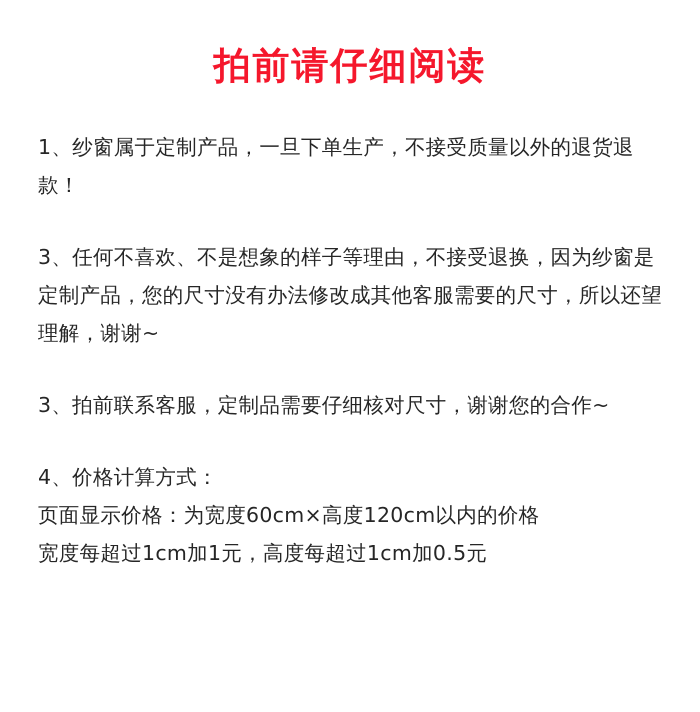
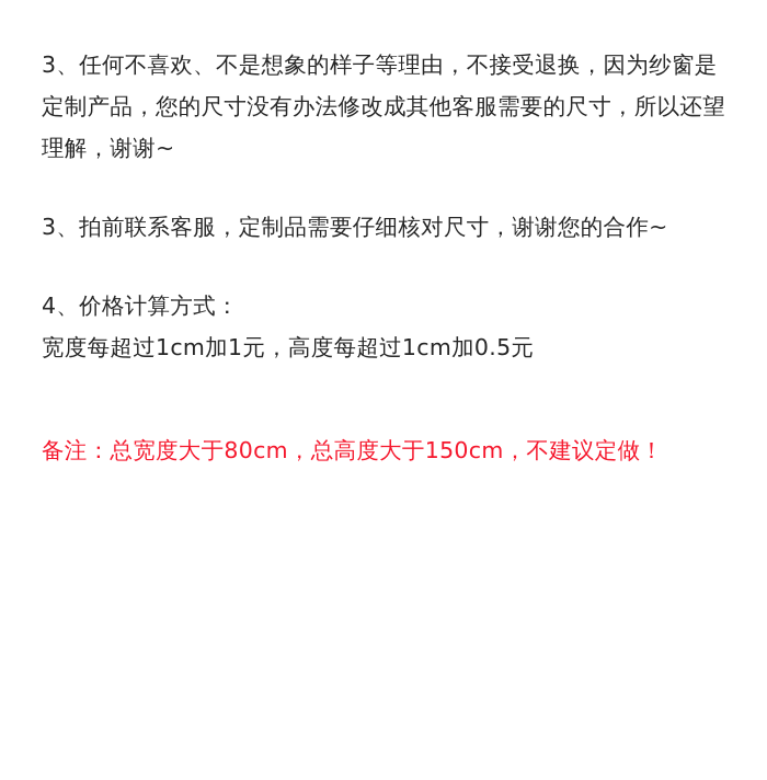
- 拍前请仔细阅读
- 1、纱窗属于定制产品，一旦下单生产，不接受质量以外的退货退款！
  3、任何不喜欢、不是想象的样子等理由，不接受退换，因为纱窗是定制产品，您的尺寸没有办法修改成其他客服需要的尺寸，所以还望理解，谢谢~
  3、拍前联系客服，定制品需要仔细核对尺寸，谢谢您的合作~
  4、价格计算方式：
- 页面显示价格：为宽度60cm×高度120cm以内的价格
  宽度每超过1cm加1元，高度每超过1cm加0.5元
+ 备注：总宽度大于80cm，总高度大于150cm，不建议定做！
